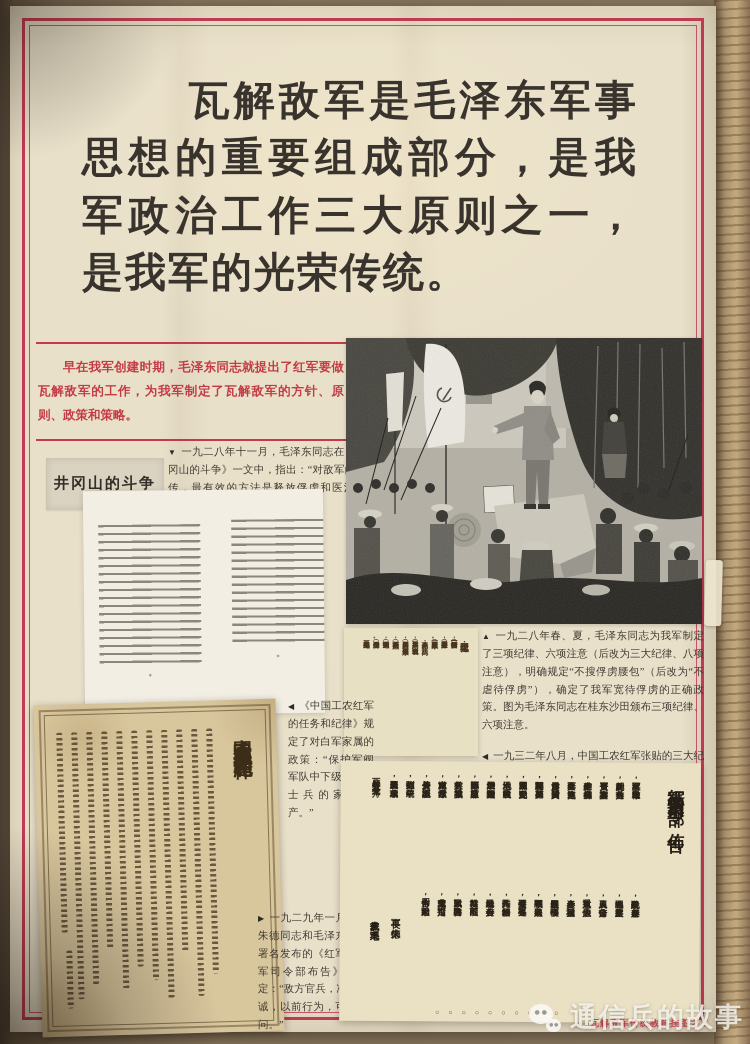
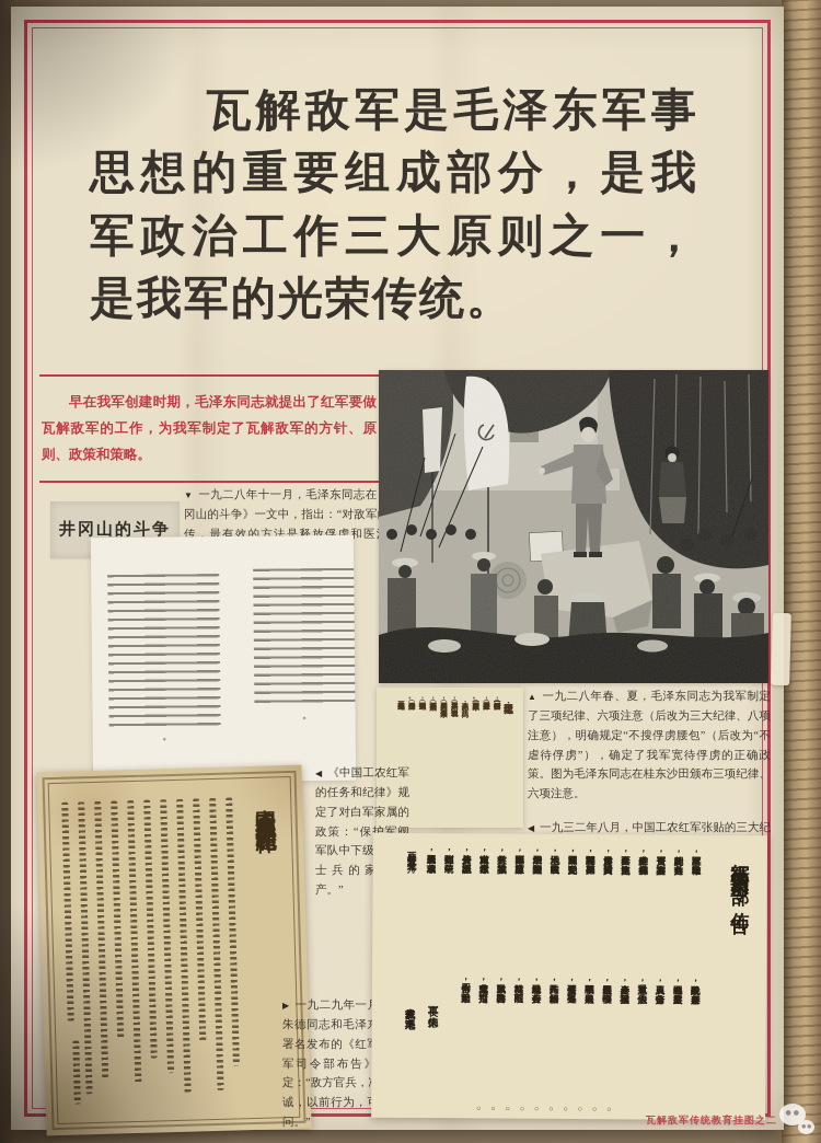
- 通信兵的故事
